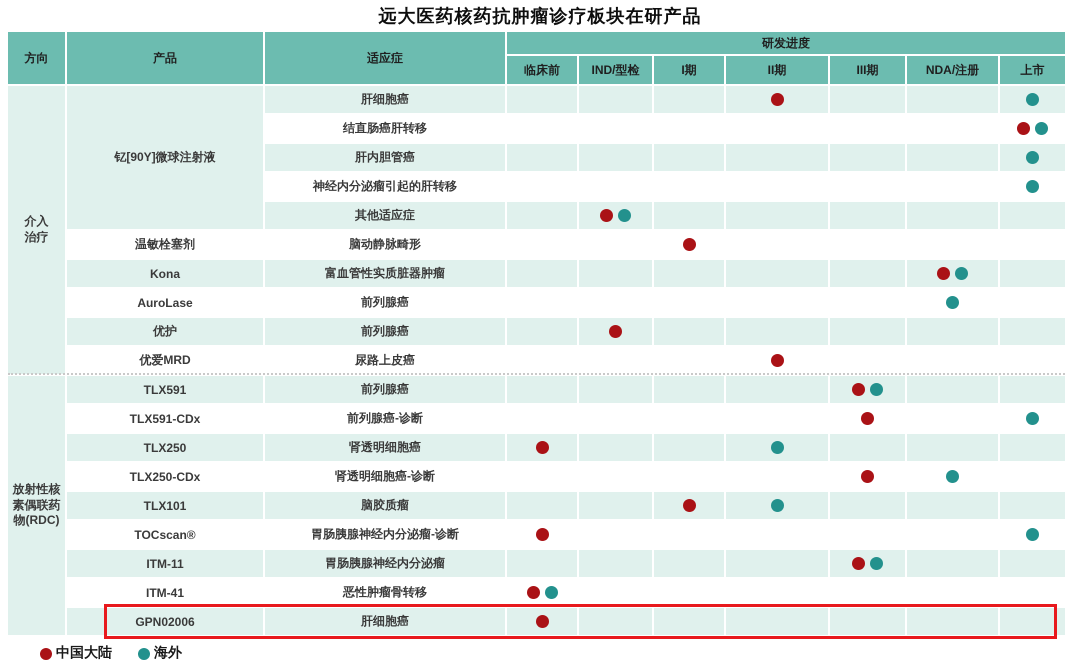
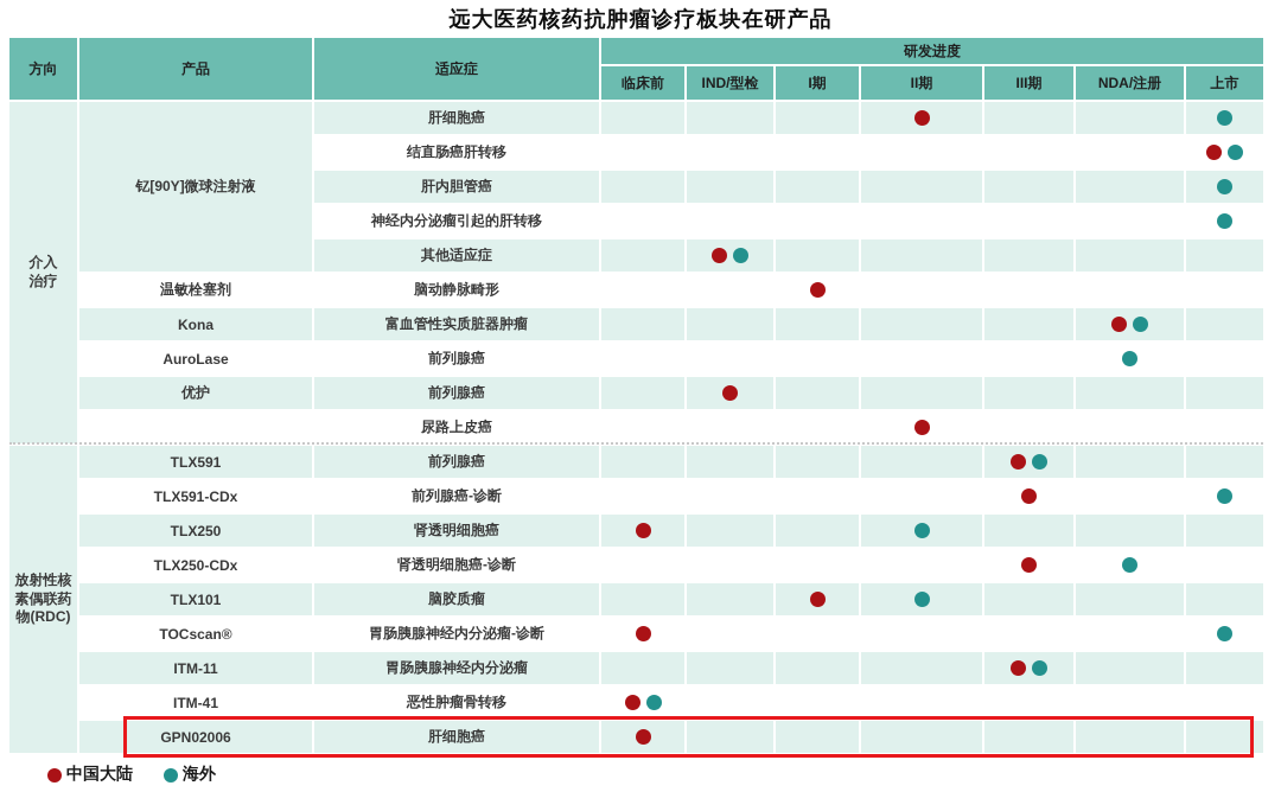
  远大医药核药抗肿瘤诊疗板块在研产品
  方向
  产品
  适应症
  研发进度
  临床前
  IND/型检
  I期
  II期
  III期
  NDA/注册
  上市
  介入
  治疗
  放射性核
  素偶联药
  物(RDC)
  钇[90Y]微球注射液
  肝细胞癌
  结直肠癌肝转移
  肝内胆管癌
  神经内分泌瘤引起的肝转移
  其他适应症
  温敏栓塞剂
  脑动静脉畸形
  Kona
  富血管性实质脏器肿瘤
  AuroLase
  前列腺癌
  优护
  前列腺癌
- 优爱MRD
  尿路上皮癌
  TLX591
  前列腺癌
  TLX591-CDx
  前列腺癌-诊断
  TLX250
  肾透明细胞癌
  TLX250-CDx
  肾透明细胞癌-诊断
  TLX101
  脑胶质瘤
  TOCscan®
  胃肠胰腺神经内分泌瘤-诊断
  ITM-11
  胃肠胰腺神经内分泌瘤
  ITM-41
  恶性肿瘤骨转移
  GPN02006
  肝细胞癌
  中国大陆
  海外
